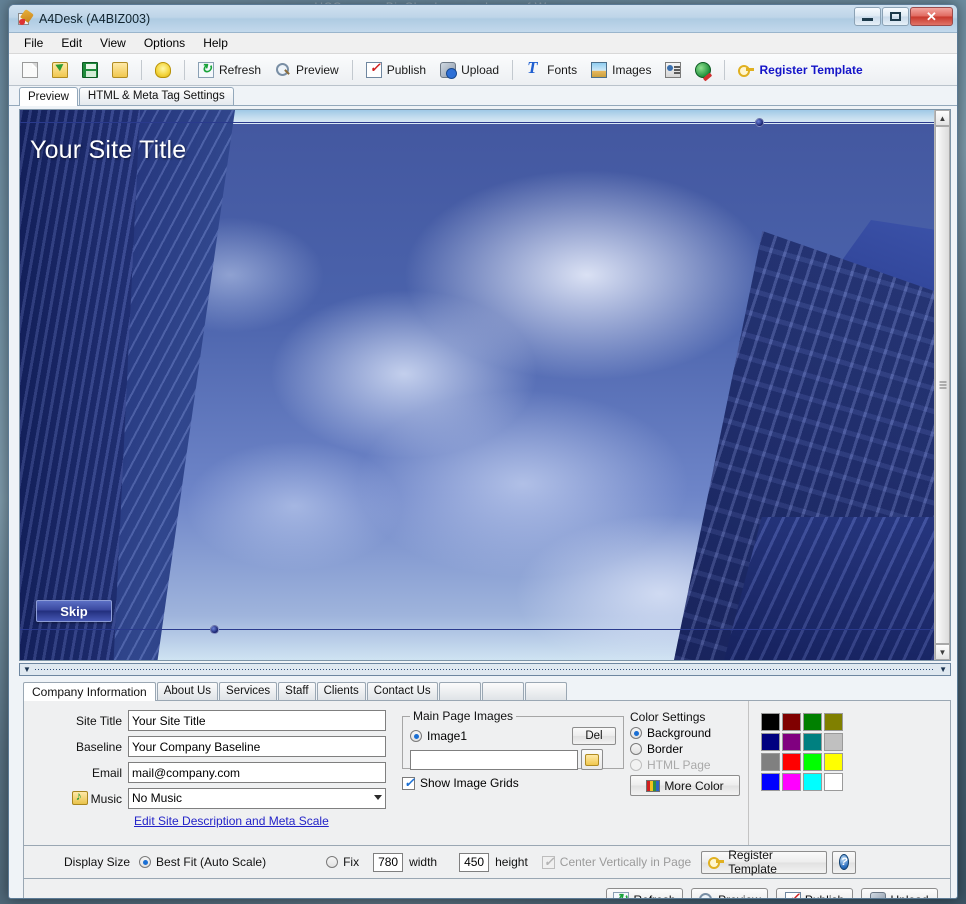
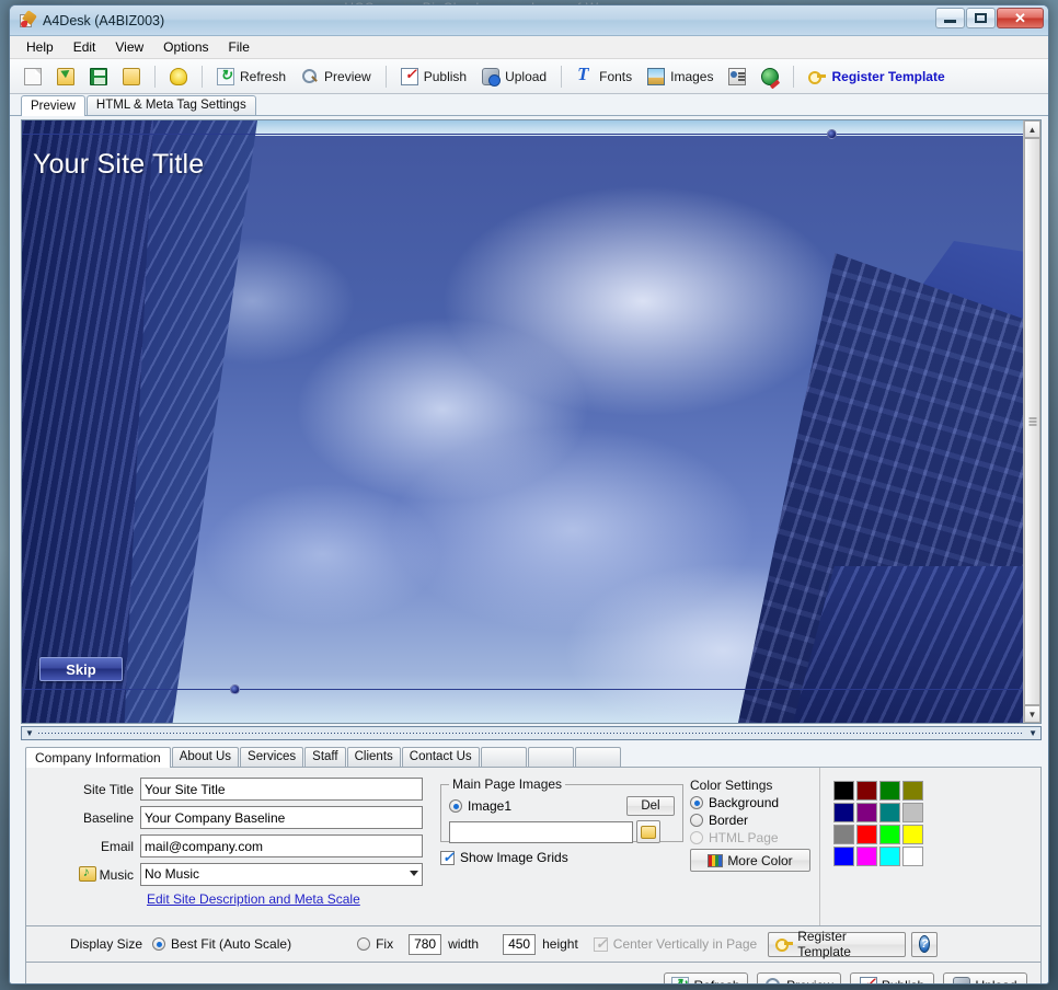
  A4Desk (A4BIZ003)
  ✕
- File
+ Help
  Edit
  View
  Options
- Help
+ File
  Refresh
  Preview
  Publish
  Upload
  Fonts
  Images
  Register Template
  Preview
  HTML & Meta Tag Settings
  Your Site Title
  Skip
  ▲
  ▼
  ▼
  ▼
  Company Information
  About Us
  Services
  Staff
  Clients
  Contact Us
  Site Title
  Your Site Title
  Baseline
  Your Company Baseline
  Email
  mail@company.com
  Music
  No Music
  Edit Site Description and Meta Scale
  Main Page Images
  Image1
  Del
  Show Image Grids
  Color Settings
  Background
  Border
  HTML Page
  More Color
  Display Size
  Best Fit (Auto Scale)
  Fix
  780
  width
  450
  height
  Center Vertically in Page
  Register Template
  ?
